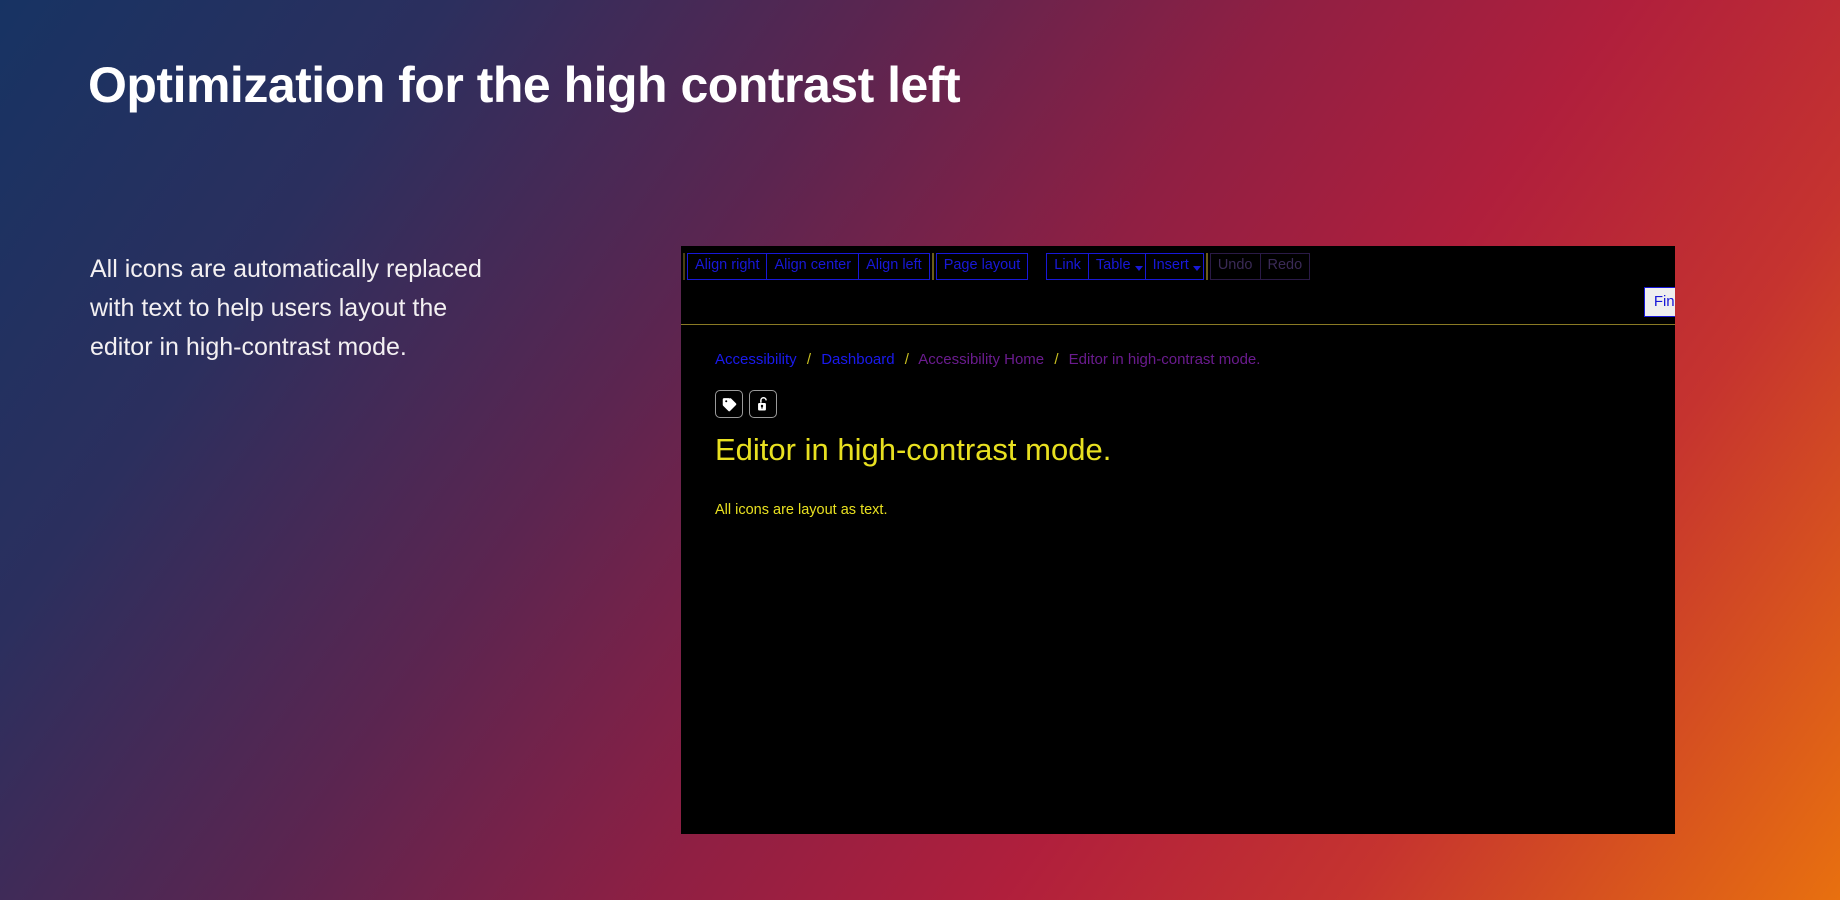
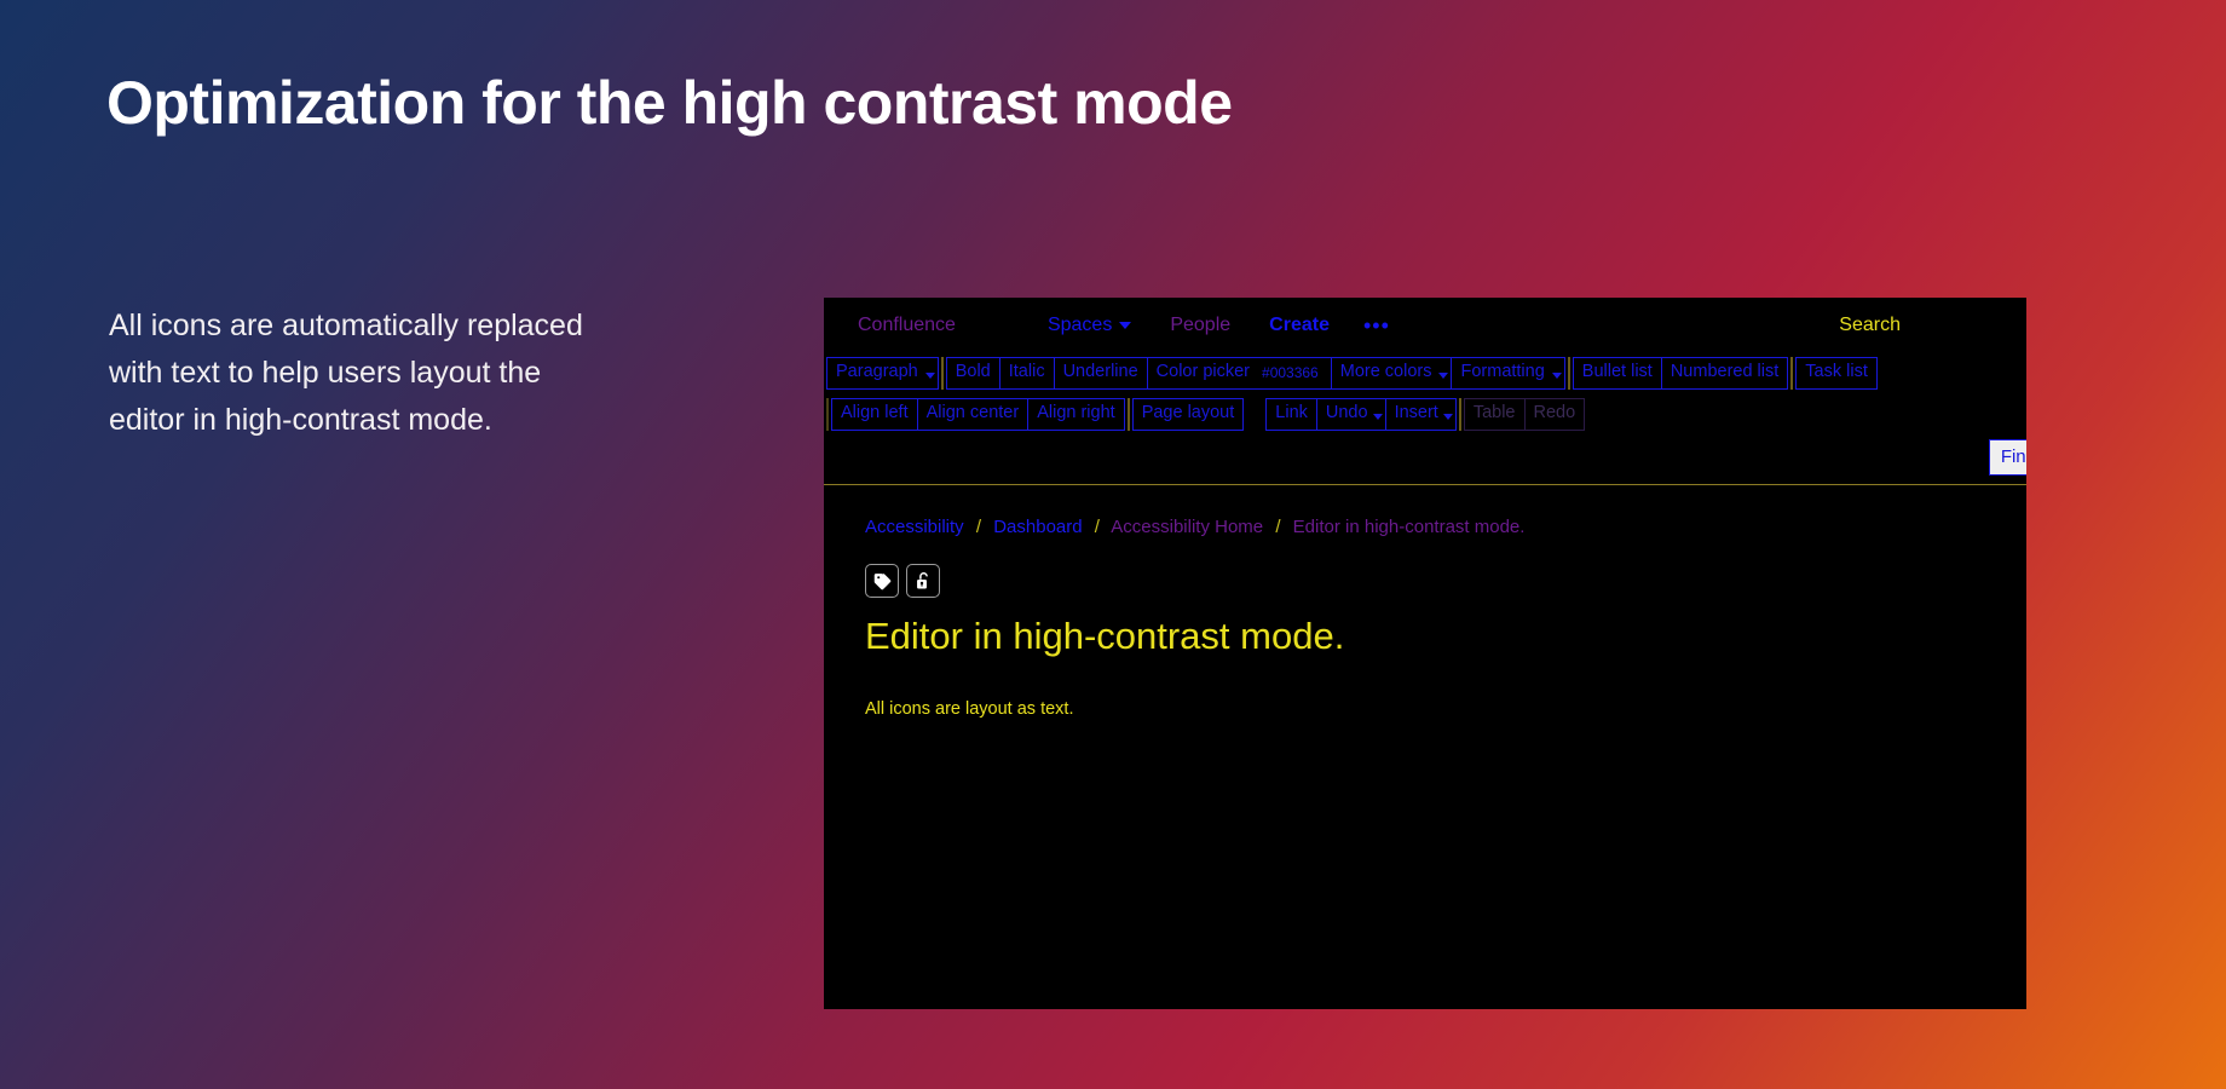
- Optimization for the high contrast left
+ Optimization for the high contrast mode
  All icons are automatically replaced with text to help users layout the editor in high-contrast mode.
+ Confluence
+ Spaces
+ People
+ Create
+ •••
+ Search
+ Paragraph
+ Bold
+ Italic
+ Underline
+ Color picker
+ #003366
+ More colors
+ Formatting
+ Bullet list
+ Numbered list
+ Task list
- Align right
+ Align left
  Align center
- Align left
+ Align right
  Page layout
  Link
- Table
+ Undo
  Insert
- Undo
+ Table
  Redo
  Fin
  Accessibility / Dashboard / Accessibility Home / Editor in high-contrast mode.
  Editor in high-contrast mode.
  All icons are layout as text.
